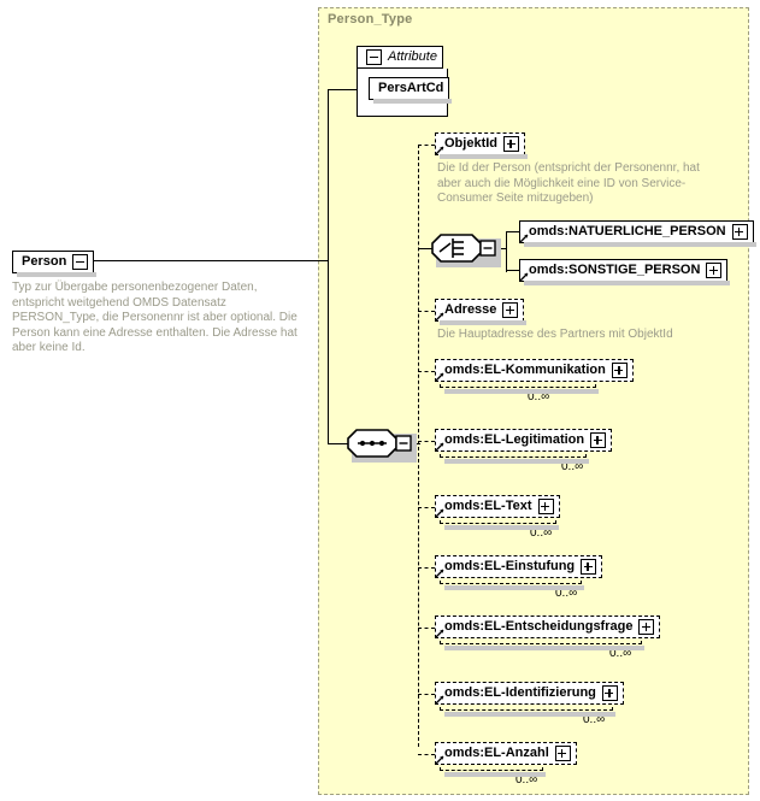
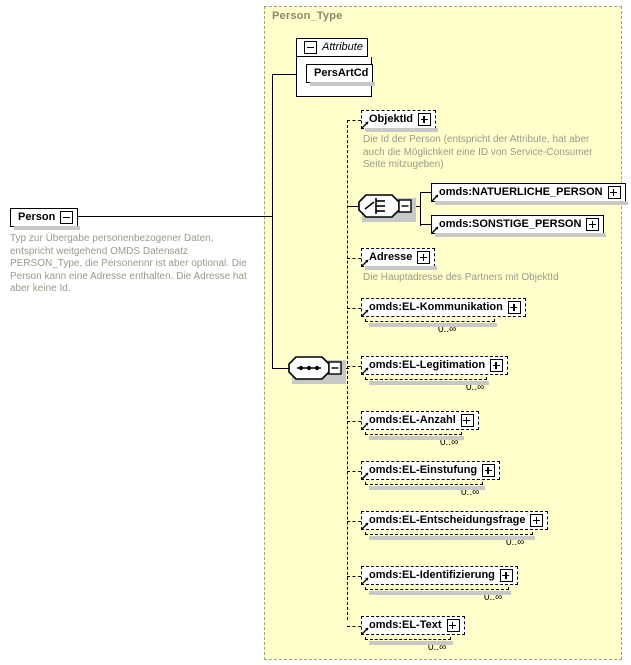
  Person_Type
  Person
  Typ zur Übergabe personenbezogener Daten, entspricht weitgehend OMDS Datensatz PERSON_Type, die Personennr ist aber optional. Die Person kann eine Adresse enthalten. Die Adresse hat aber keine Id.
  Attribute
  PersArtCd
  ObjektId
- Die Id der Person (entspricht der Personennr, hat aber auch die Möglichkeit eine ID von Service-Consumer Seite mitzugeben)
+ Die Id der Person (entspricht der Attribute, hat aber auch die Möglichkeit eine ID von Service-Consumer Seite mitzugeben)
  omds:NATUERLICHE_PERSON
  omds:SONSTIGE_PERSON
  Adresse
  Die Hauptadresse des Partners mit ObjektId
  omds:EL-Kommunikation
  0..∞
  omds:EL-Legitimation
  0..∞
- omds:EL-Text
+ omds:EL-Anzahl
  0..∞
  omds:EL-Einstufung
  0..∞
  omds:EL-Entscheidungsfrage
  0..∞
  omds:EL-Identifizierung
  0..∞
- omds:EL-Anzahl
+ omds:EL-Text
  0..∞
